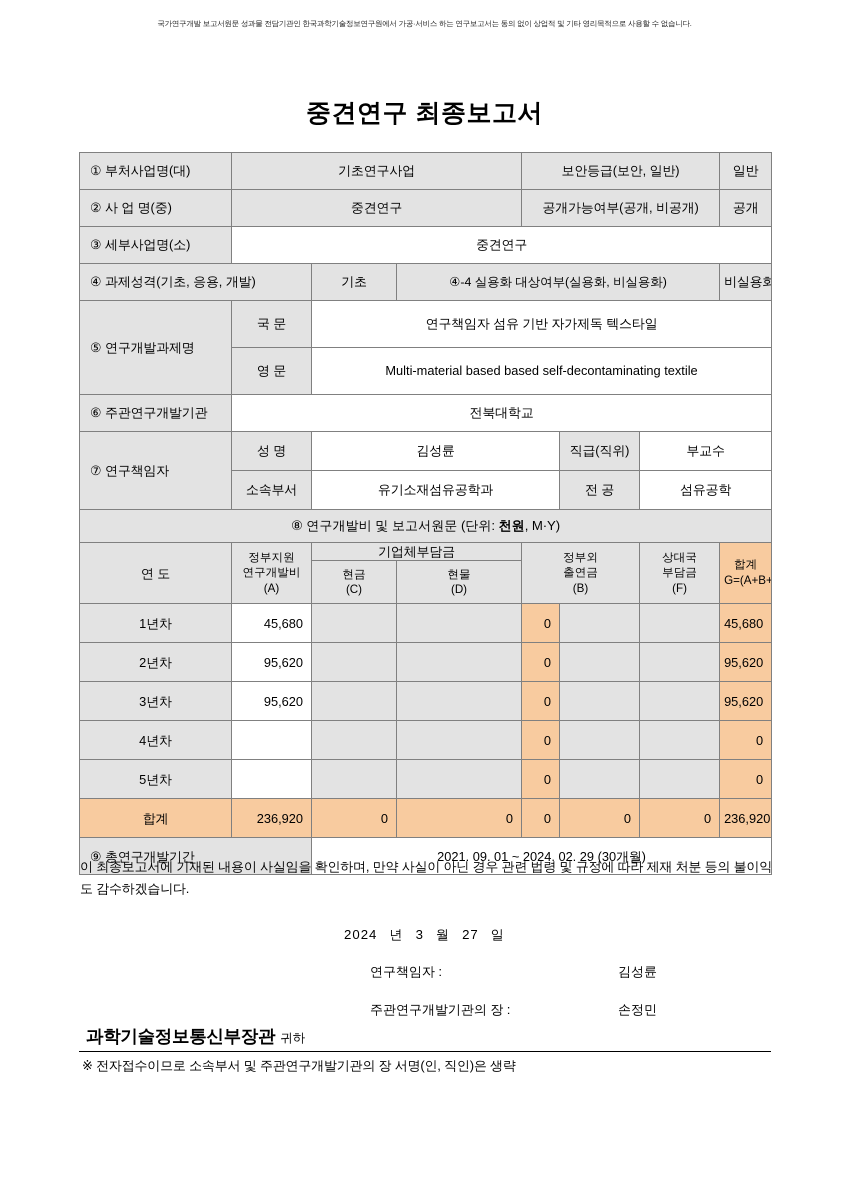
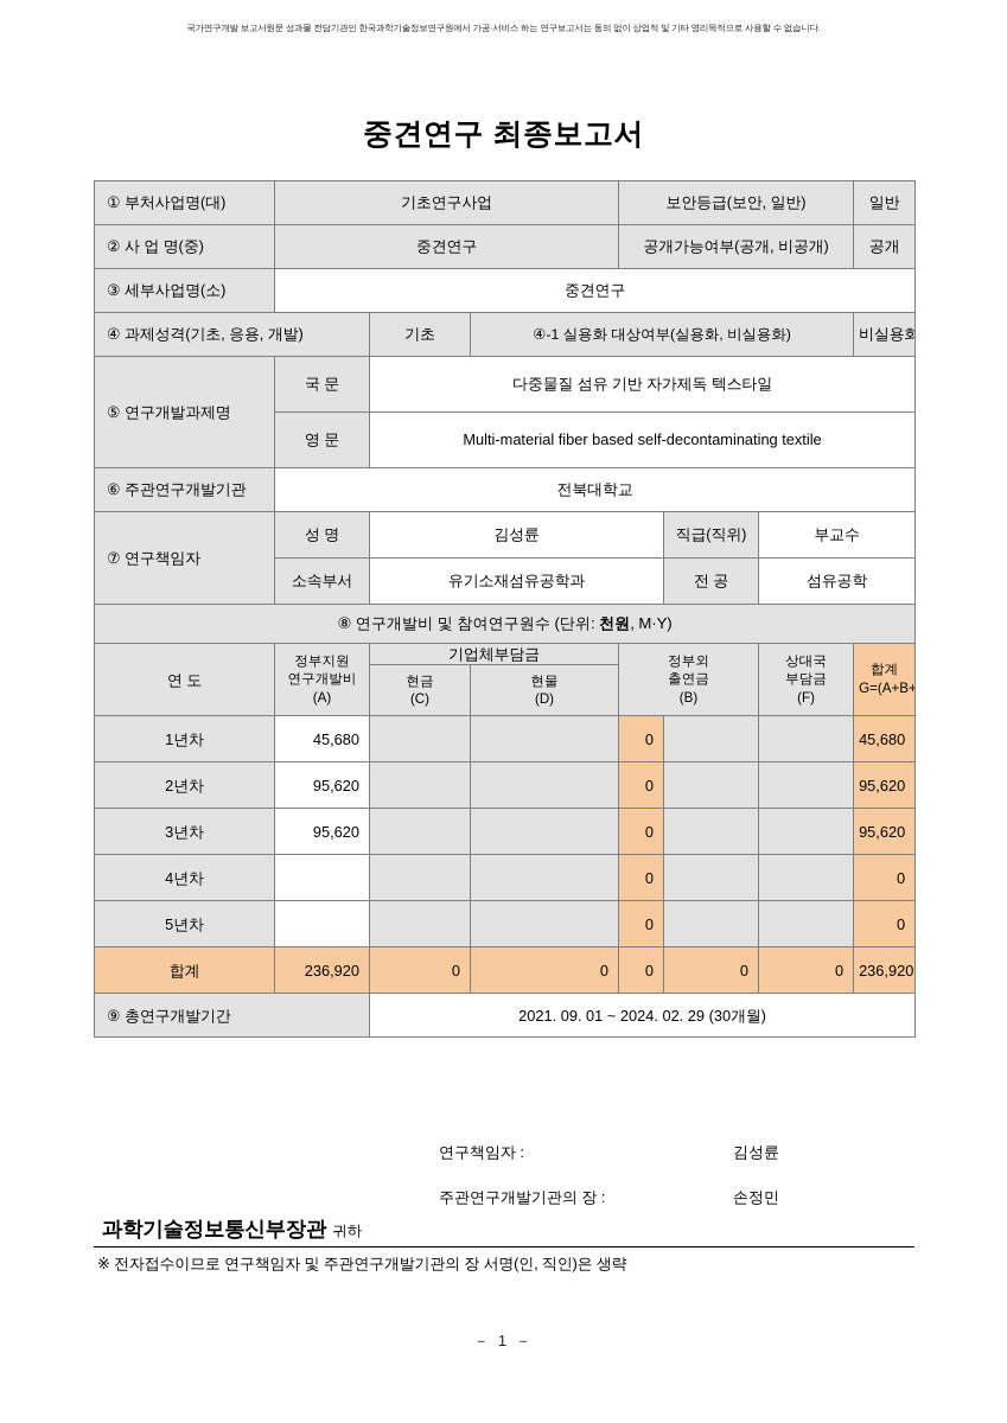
  국가연구개발 보고서원문 성과물 전담기관인 한국과학기술정보연구원에서 가공·서비스 하는 연구보고서는 동의 없이 상업적 및 기타 영리목적으로 사용할 수 없습니다.
  중견연구 최종보고서
  ① 부처사업명(대)	기초연구사업	보안등급(보안, 일반)	일반
  ② 사 업 명(중)	중견연구	공개가능여부(공개, 비공개)	공개
  ③ 세부사업명(소)	중견연구
- ④ 과제성격(기초, 응용, 개발)	기초	④-4 실용화 대상여부(실용화, 비실용화)	비실용화
+ ④ 과제성격(기초, 응용, 개발)	기초	④-1 실용화 대상여부(실용화, 비실용화)	비실용화
- ⑤ 연구개발과제명	국 문	연구책임자 섬유 기반 자가제독 텍스타일
+ ⑤ 연구개발과제명	국 문	다중물질 섬유 기반 자가제독 텍스타일
- 영 문	Multi-material based based self-decontaminating textile
+ 영 문	Multi-material fiber based self-decontaminating textile
  ⑥ 주관연구개발기관	전북대학교
  ⑦ 연구책임자	성 명	김성륜	직급(직위)	부교수
  소속부서	유기소재섬유공학과	전 공	섬유공학
- ⑧ 연구개발비 및 보고서원문 (단위: 천원, M·Y)
+ ⑧ 연구개발비 및 참여연구원수 (단위: 천원, M·Y)
  연 도	정부지원 연구개발비 (A)	기업체부담금	정부외 출연금 (B)	상대국 부담금 (F)	합계 G=(A+B+
  1년차	45,680			0			45,680
  2년차	95,620			0			95,620
  3년차	95,620			0			95,620
  4년차				0			0
  5년차				0			0
  합계	236,920	0	0	0	0	0	236,920
  ⑨ 총연구개발기간	2021. 09. 01 ~ 2024. 02. 29 (30개월)
- 이 최종보고서에 기재된 내용이 사실임을 확인하며, 만약 사실이 아닌 경우 관련 법령 및 규정에 따라 제재 처분 등의 불이익도 감수하겠습니다.
- 2024 년 3 월 27 일
  연구책임자 :
  김성륜
  주관연구개발기관의 장 :
  손정민
  과학기술정보통신부장관 귀하
- ※ 전자접수이므로 소속부서 및 주관연구개발기관의 장 서명(인, 직인)은 생략
+ ※ 전자접수이므로 연구책임자 및 주관연구개발기관의 장 서명(인, 직인)은 생략
+ － 1 －
